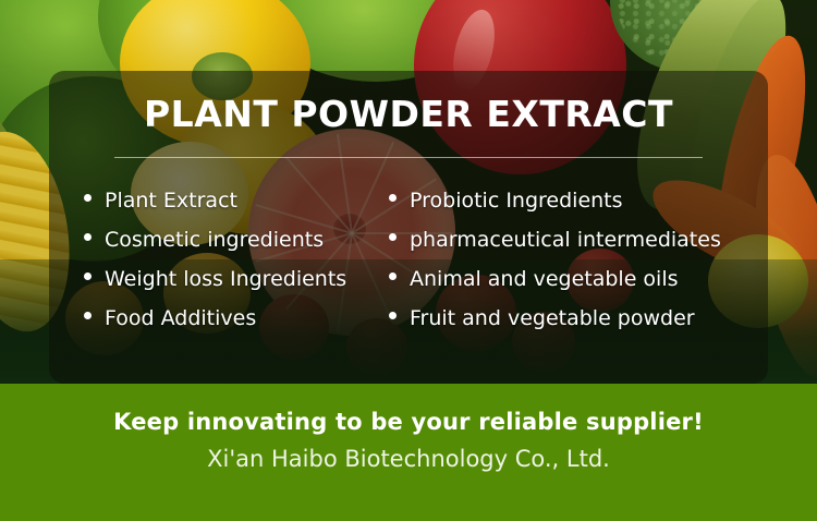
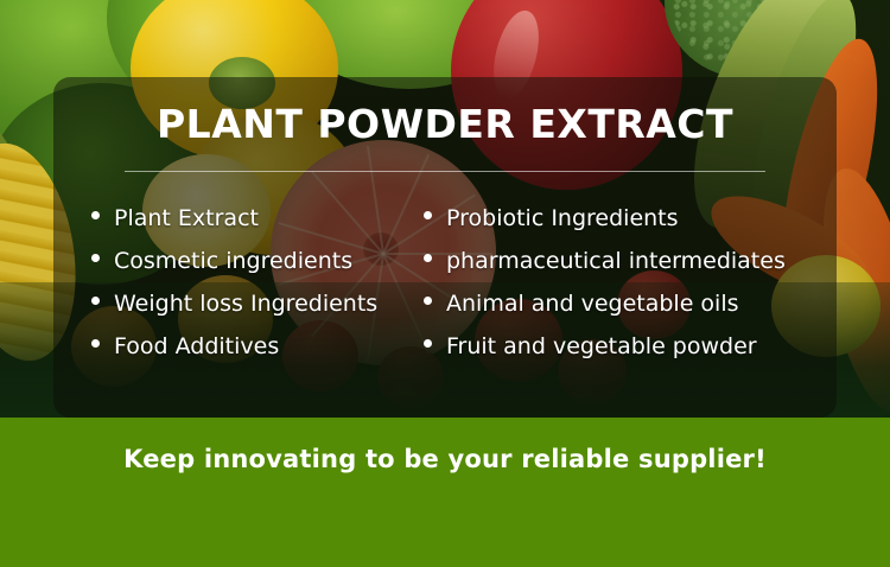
  PLANT POWDER EXTRACT
  Plant Extract
  Cosmetic ingredients
  Weight loss Ingredients
  Food Additives
  Probiotic Ingredients
  pharmaceutical intermediates
  Animal and vegetable oils
  Fruit and vegetable powder
  Keep innovating to be your reliable supplier!
- Xi'an Haibo Biotechnology Co., Ltd.
